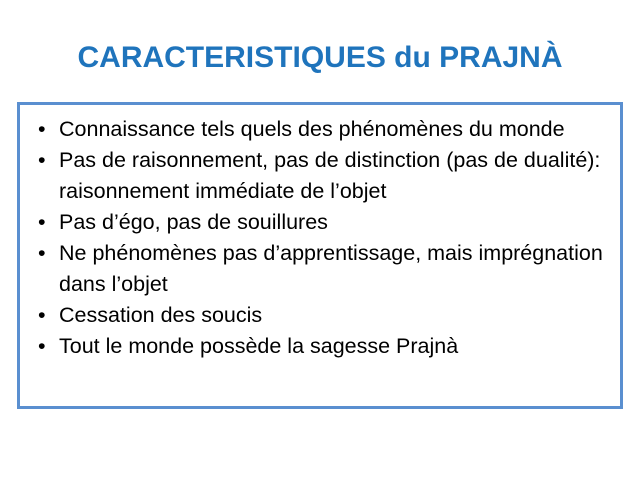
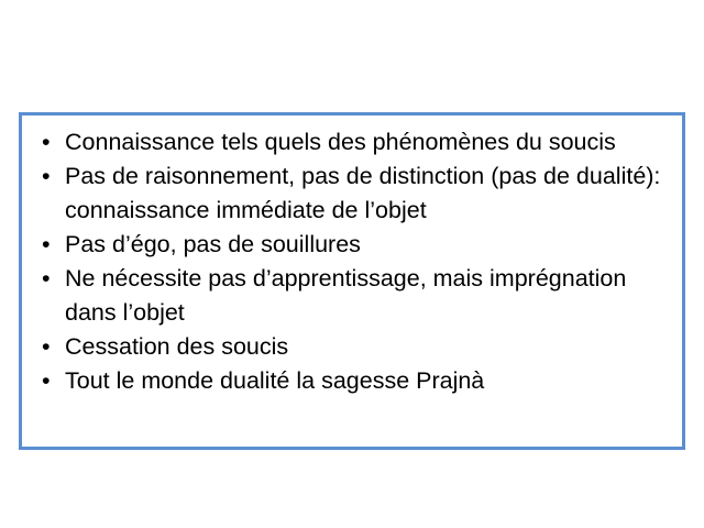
- CARACTERISTIQUES du PRAJNÀ
  •
- Connaissance tels quels des phénomènes du monde
+ Connaissance tels quels des phénomènes du soucis
  •
- Pas de raisonnement, pas de distinction (pas de dualité): raisonnement immédiate de l’objet
+ Pas de raisonnement, pas de distinction (pas de dualité): connaissance immédiate de l’objet
  •
  Pas d’égo, pas de souillures
  •
- Ne phénomènes pas d’apprentissage, mais imprégnation dans l’objet
+ Ne nécessite pas d’apprentissage, mais imprégnation dans l’objet
  •
  Cessation des soucis
  •
- Tout le monde possède la sagesse Prajnà
+ Tout le monde dualité la sagesse Prajnà
